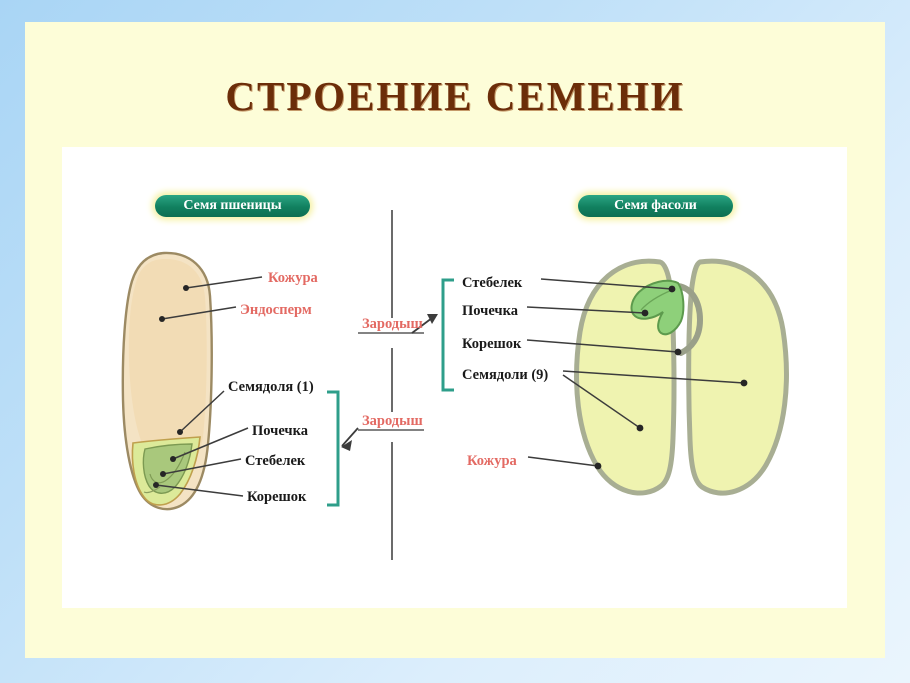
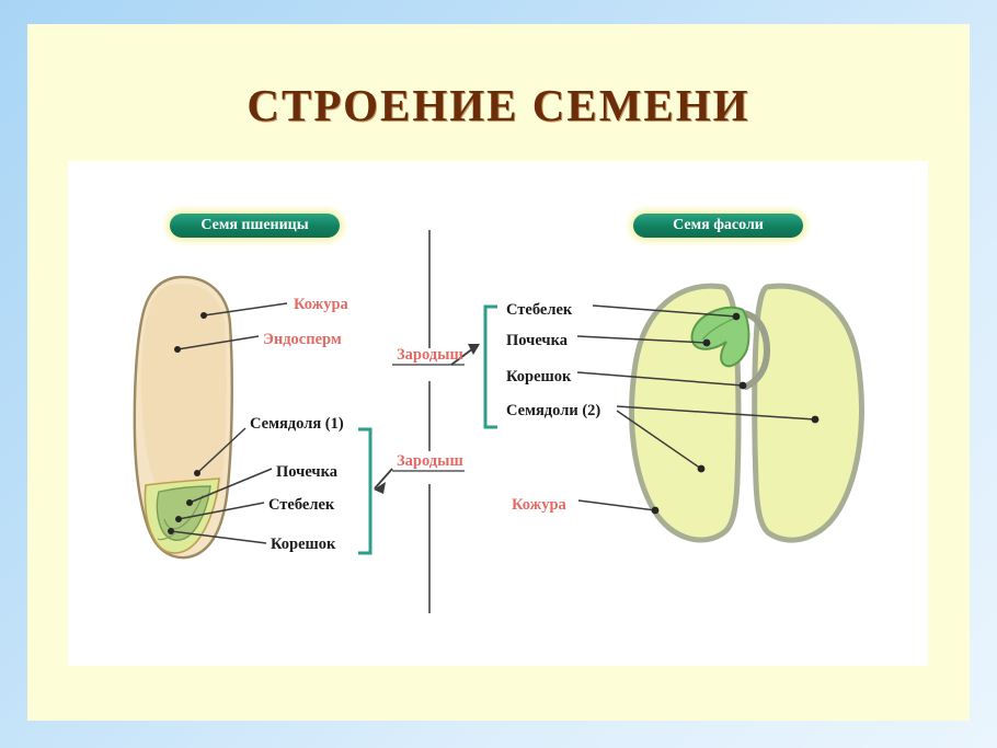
  СТРОЕНИЕ СЕМЕНИ
  Семя пшеницы
  Семя фасоли
  Кожура
  Эндосперм
  Семядоля (1)
  Почечка
  Стебелек
  Корешок
  Стебелек
  Почечка
  Корешок
- Семядоли (9)
+ Семядоли (2)
  Кожура
  Зародыш
  Зародыш
